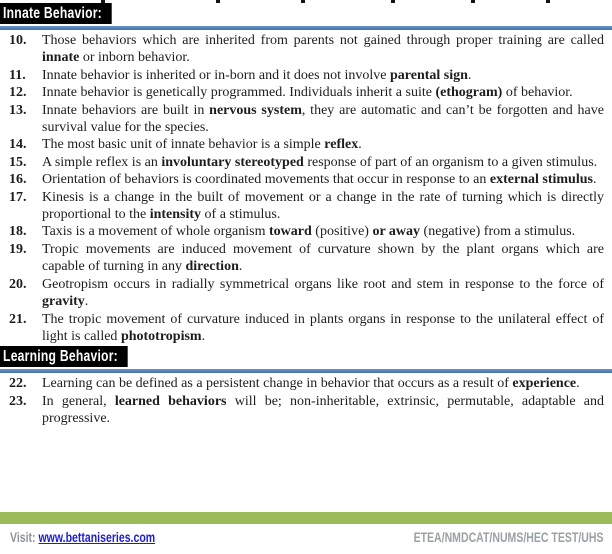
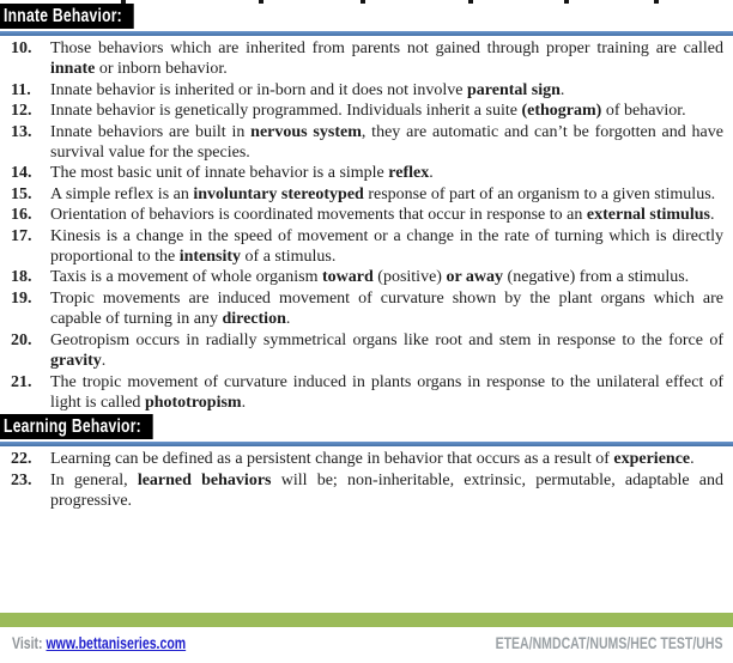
  Innate Behavior:
  10.
  Those behaviors which are inherited from parents not gained through proper training are called innate or inborn behavior.
  11.
  Innate behavior is inherited or in-born and it does not involve parental sign.
  12.
  Innate behavior is genetically programmed. Individuals inherit a suite (ethogram) of behavior.
  13.
  Innate behaviors are built in nervous system, they are automatic and can’t be forgotten and have survival value for the species.
  14.
  The most basic unit of innate behavior is a simple reflex.
  15.
  A simple reflex is an involuntary stereotyped response of part of an organism to a given stimulus.
  16.
  Orientation of behaviors is coordinated movements that occur in response to an external stimulus.
  17.
- Kinesis is a change in the built of movement or a change in the rate of turning which is directly proportional to the intensity of a stimulus.
+ Kinesis is a change in the speed of movement or a change in the rate of turning which is directly proportional to the intensity of a stimulus.
  18.
  Taxis is a movement of whole organism toward (positive) or away (negative) from a stimulus.
  19.
  Tropic movements are induced movement of curvature shown by the plant organs which are capable of turning in any direction.
  20.
  Geotropism occurs in radially symmetrical organs like root and stem in response to the force of gravity.
  21.
  The tropic movement of curvature induced in plants organs in response to the unilateral effect of light is called phototropism.
  Learning Behavior:
  22.
  Learning can be defined as a persistent change in behavior that occurs as a result of experience.
  23.
  In general, learned behaviors will be; non-inheritable, extrinsic, permutable, adaptable and progressive.
  Visit: www.bettaniseries.com
  ETEA/NMDCAT/NUMS/HEC TEST/UHS
